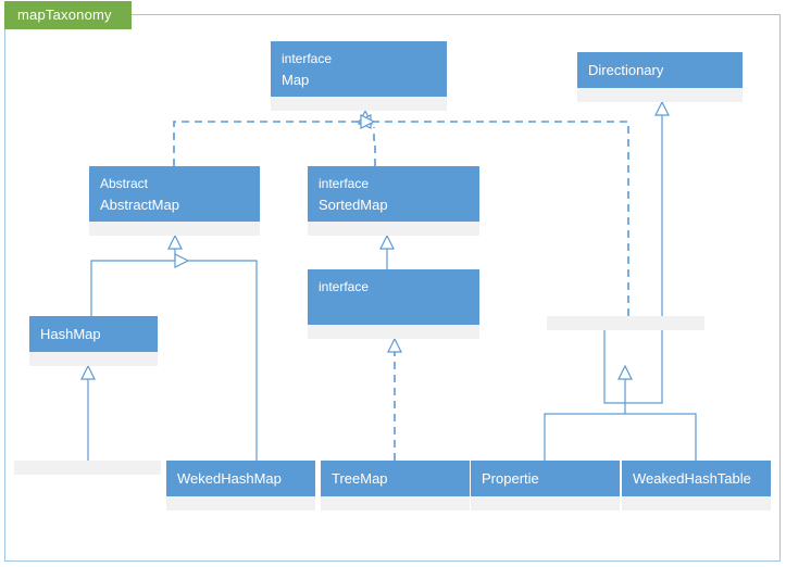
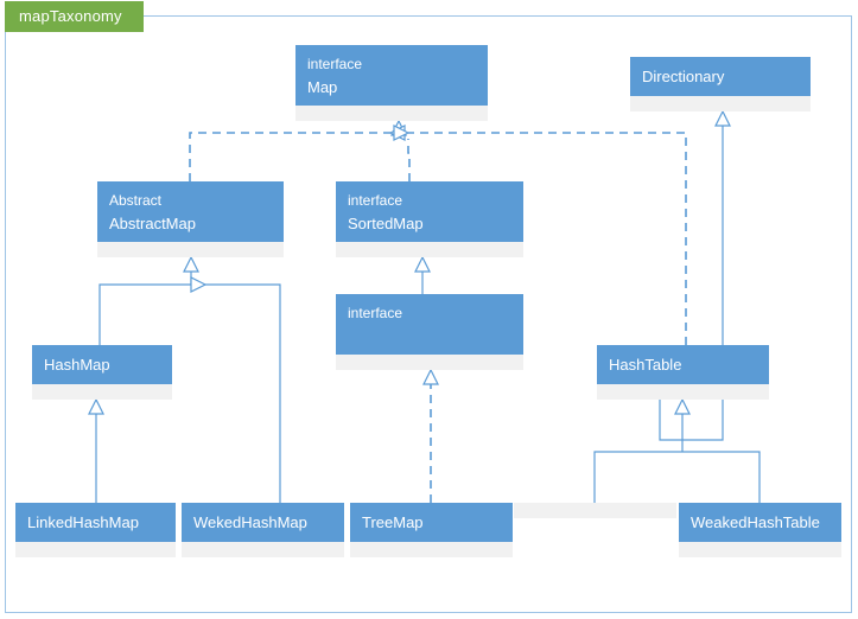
  mapTaxonomy
  interface
  Map
  Directionary
  Abstract
  AbstractMap
  interface
  SortedMap
  interface
  HashMap
+ HashTable
+ LinkedHashMap
  WekedHashMap
  TreeMap
- Propertie
  WeakedHashTable
